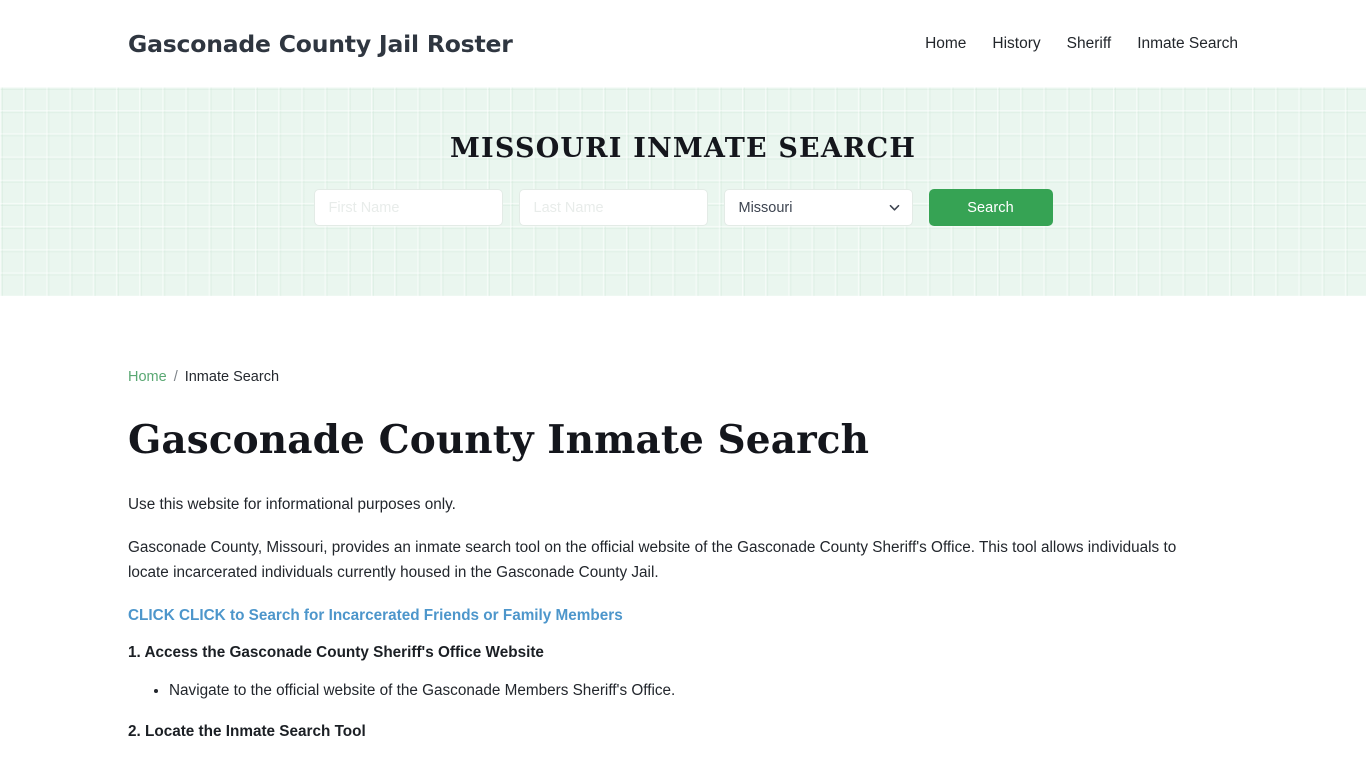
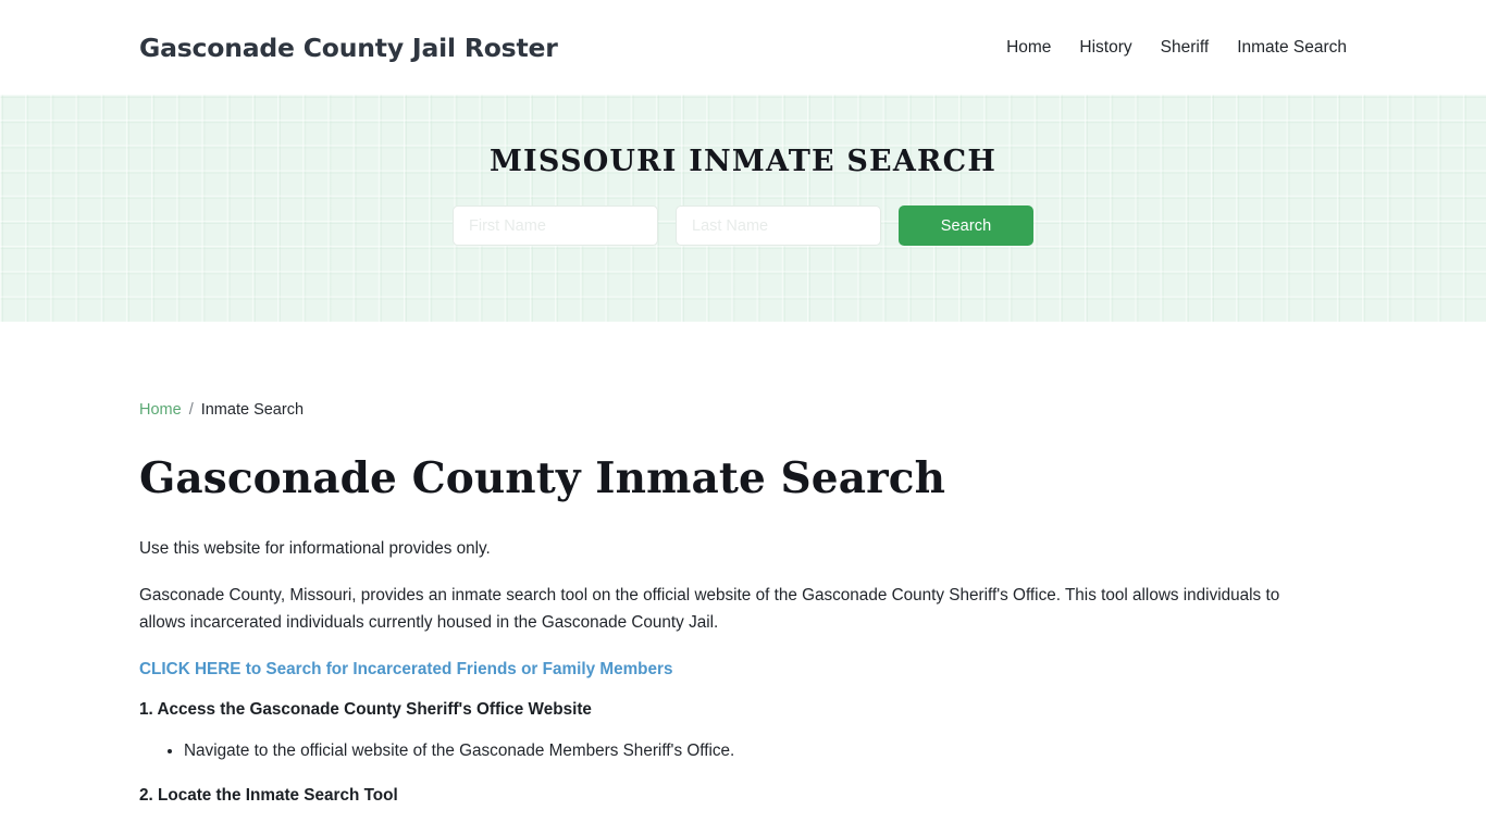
  Gasconade County Jail Roster
  Home
  History
  Sheriff
  Inmate Search
  MISSOURI INMATE SEARCH
- Missouri
  Search
  Home
  /
  Inmate Search
  Gasconade County Inmate Search
- Use this website for informational purposes only.
+ Use this website for informational provides only.
- Gasconade County, Missouri, provides an inmate search tool on the official website of the Gasconade County Sheriff's Office. This tool allows individuals to locate incarcerated individuals currently housed in the Gasconade County Jail.
+ Gasconade County, Missouri, provides an inmate search tool on the official website of the Gasconade County Sheriff's Office. This tool allows individuals to allows incarcerated individuals currently housed in the Gasconade County Jail.
- CLICK CLICK to Search for Incarcerated Friends or Family Members
+ CLICK HERE to Search for Incarcerated Friends or Family Members
  1. Access the Gasconade County Sheriff's Office Website
  Navigate to the official website of the Gasconade Members Sheriff's Office.
  2. Locate the Inmate Search Tool
